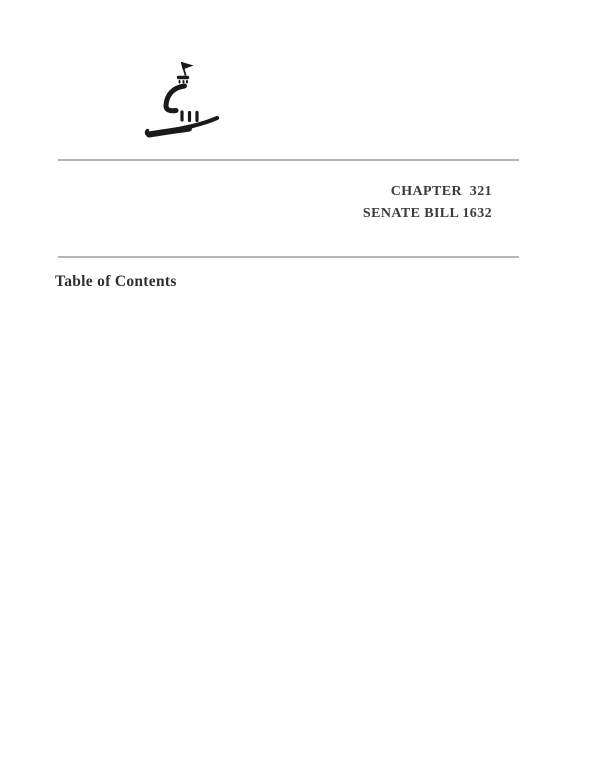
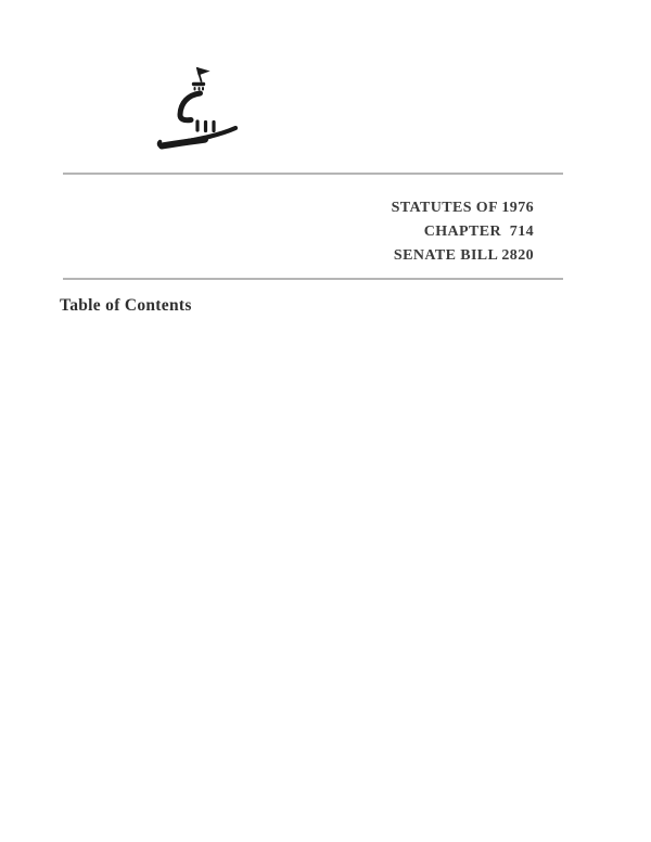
+ STATUTES OF 1976
- CHAPTER 321
+ CHAPTER 714
- SENATE BILL 1632
+ SENATE BILL 2820
  Table of Contents
